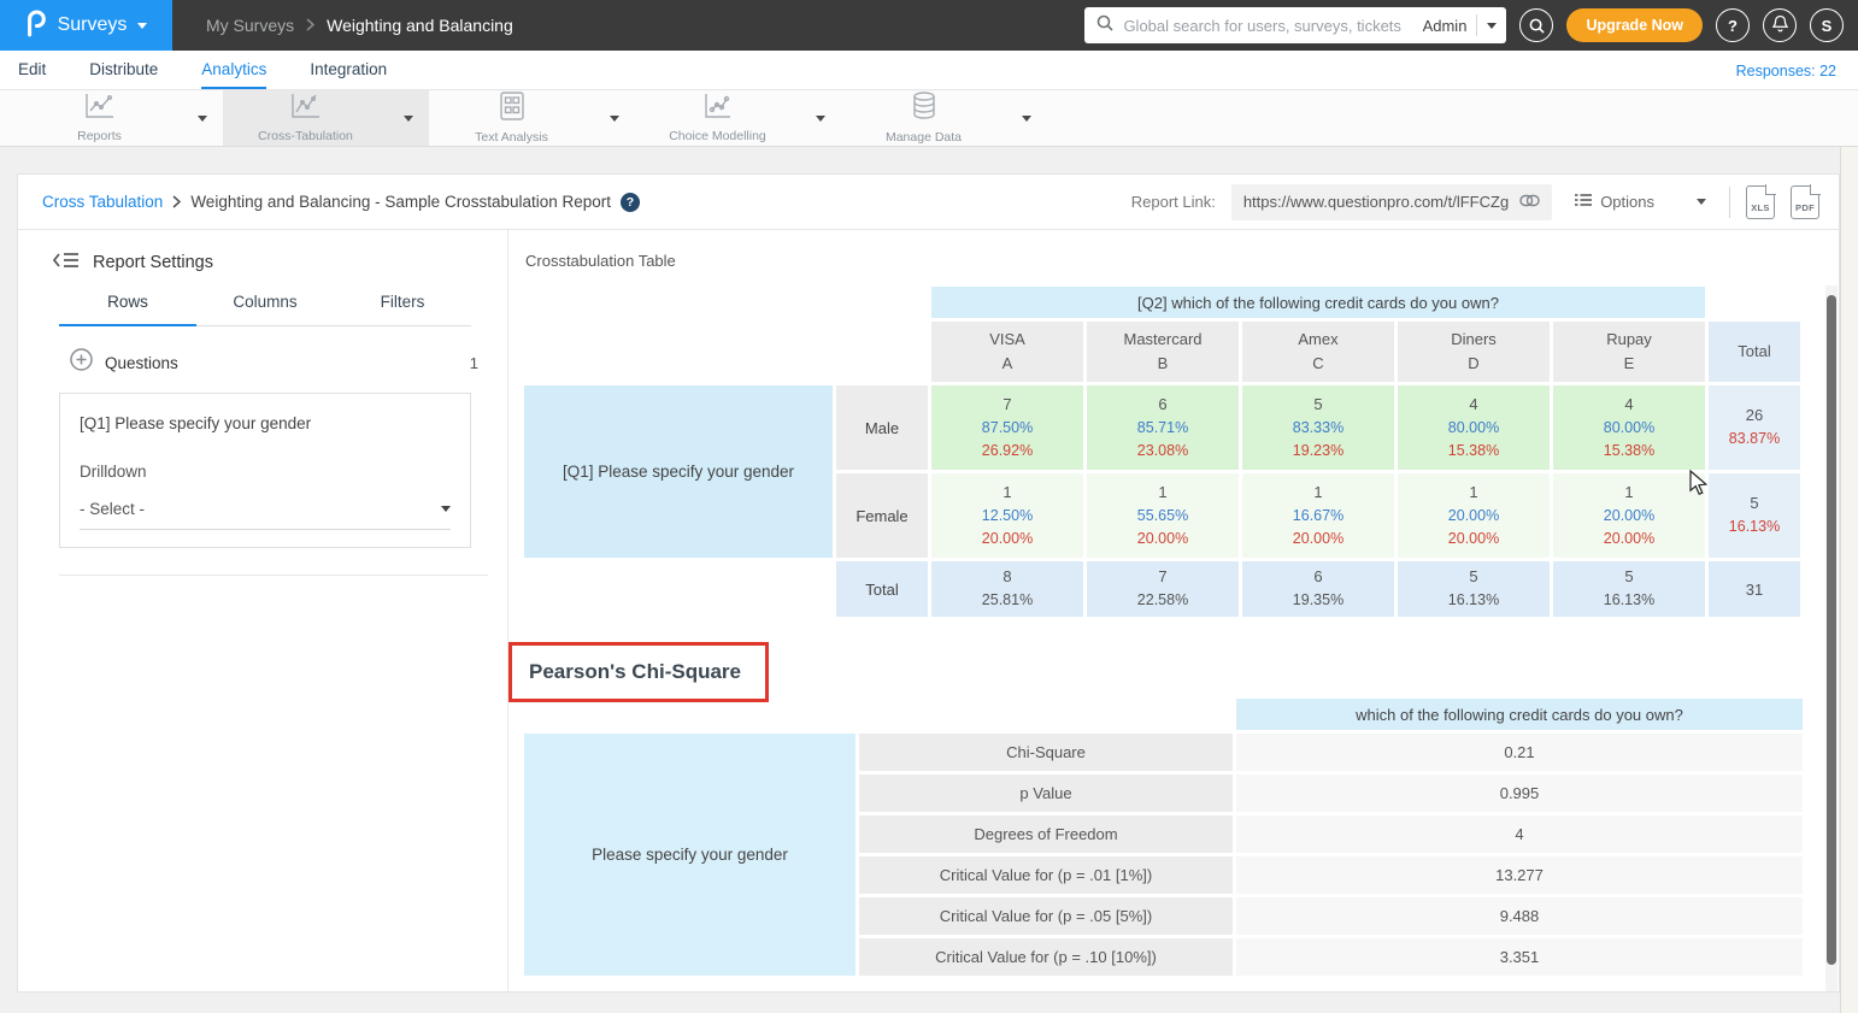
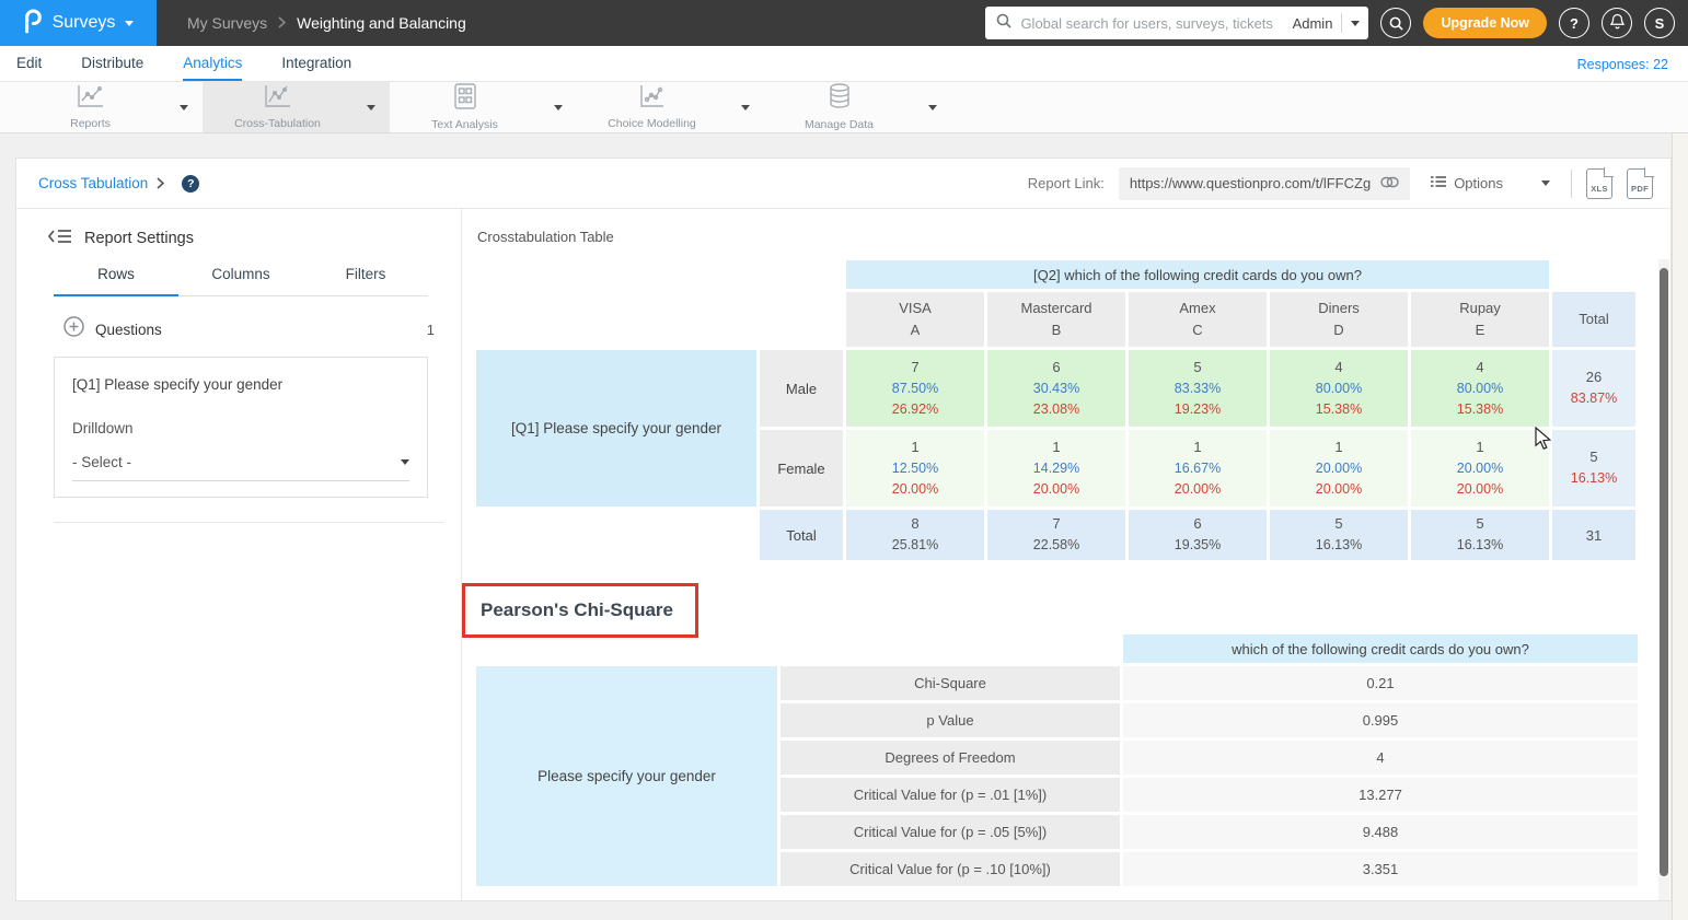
  Surveys
  My Surveys
  Weighting and Balancing
  Global search for users, surveys, tickets
  Admin
  Upgrade Now
  ?
  S
  Edit
  Distribute
  Analytics
  Integration
  Responses: 22
  Reports
  Cross-Tabulation
  Text Analysis
  Choice Modelling
  Manage Data
  Cross Tabulation
- Weighting and Balancing - Sample Crosstabulation Report
  ?
  Report Link:
  https://www.questionpro.com/t/lFFCZg
  Options
  XLS
  PDF
  Report Settings
  Rows
  Columns
  Filters
  Questions
  1
  [Q1] Please specify your gender
  Drilldown
  - Select -
  Crosstabulation Table
  	[Q2] which of the following credit cards do you own?
  	VISAA	MastercardB	AmexC	DinersD	RupayE	Total
- [Q1] Please specify your gender	Male	787.50%26.92%	685.71%23.08%	583.33%19.23%	480.00%15.38%	480.00%15.38%	2683.87%
+ [Q1] Please specify your gender	Male	787.50%26.92%	630.43%23.08%	583.33%19.23%	480.00%15.38%	480.00%15.38%	2683.87%
- Female	112.50%20.00%	155.65%20.00%	116.67%20.00%	120.00%20.00%	120.00%20.00%	516.13%
+ Female	112.50%20.00%	114.29%20.00%	116.67%20.00%	120.00%20.00%	120.00%20.00%	516.13%
  	Total	825.81%	722.58%	619.35%	516.13%	516.13%	31
  Pearson's Chi-Square
  	which of the following credit cards do you own?
  Please specify your gender	Chi-Square	0.21
  p Value	0.995
  Degrees of Freedom	4
  Critical Value for (p = .01 [1%])	13.277
  Critical Value for (p = .05 [5%])	9.488
  Critical Value for (p = .10 [10%])	3.351
